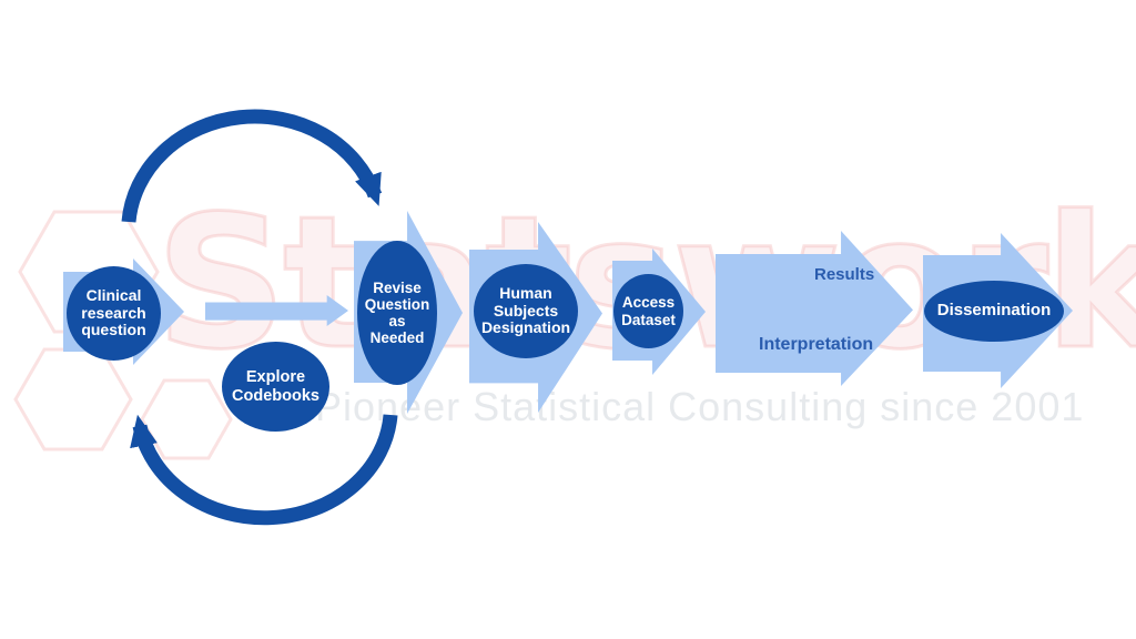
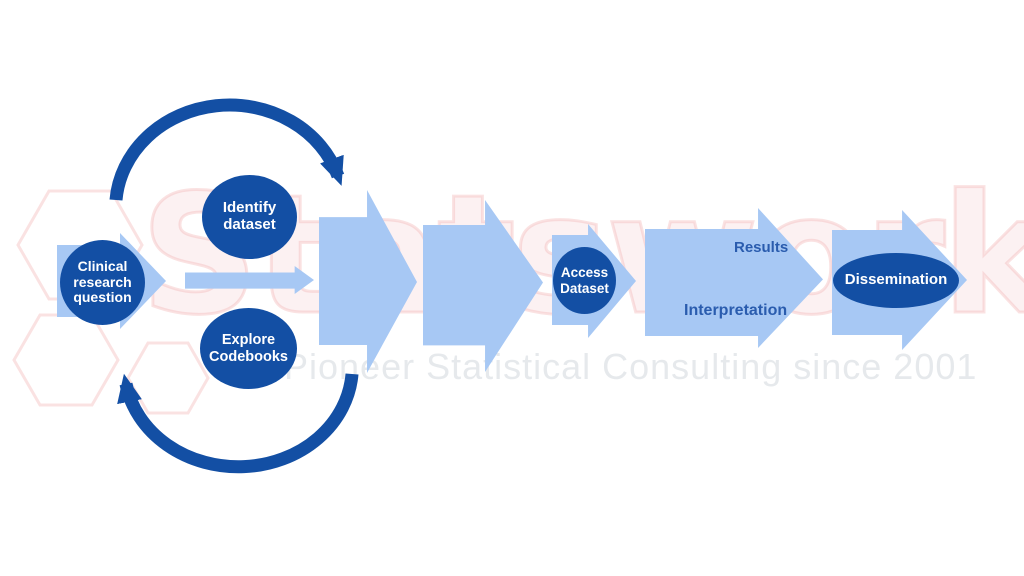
  Pioner Statistical Consulting since 2001
  Clinical
  research
  question
+ Identify
+ dataset
  Explore
  Codebooks
- Revise
- Question
- as
- Needed
- Human
- Subjects
- Designation
  Access
  Dataset
  Dissemination
  Results
  Interpretation
